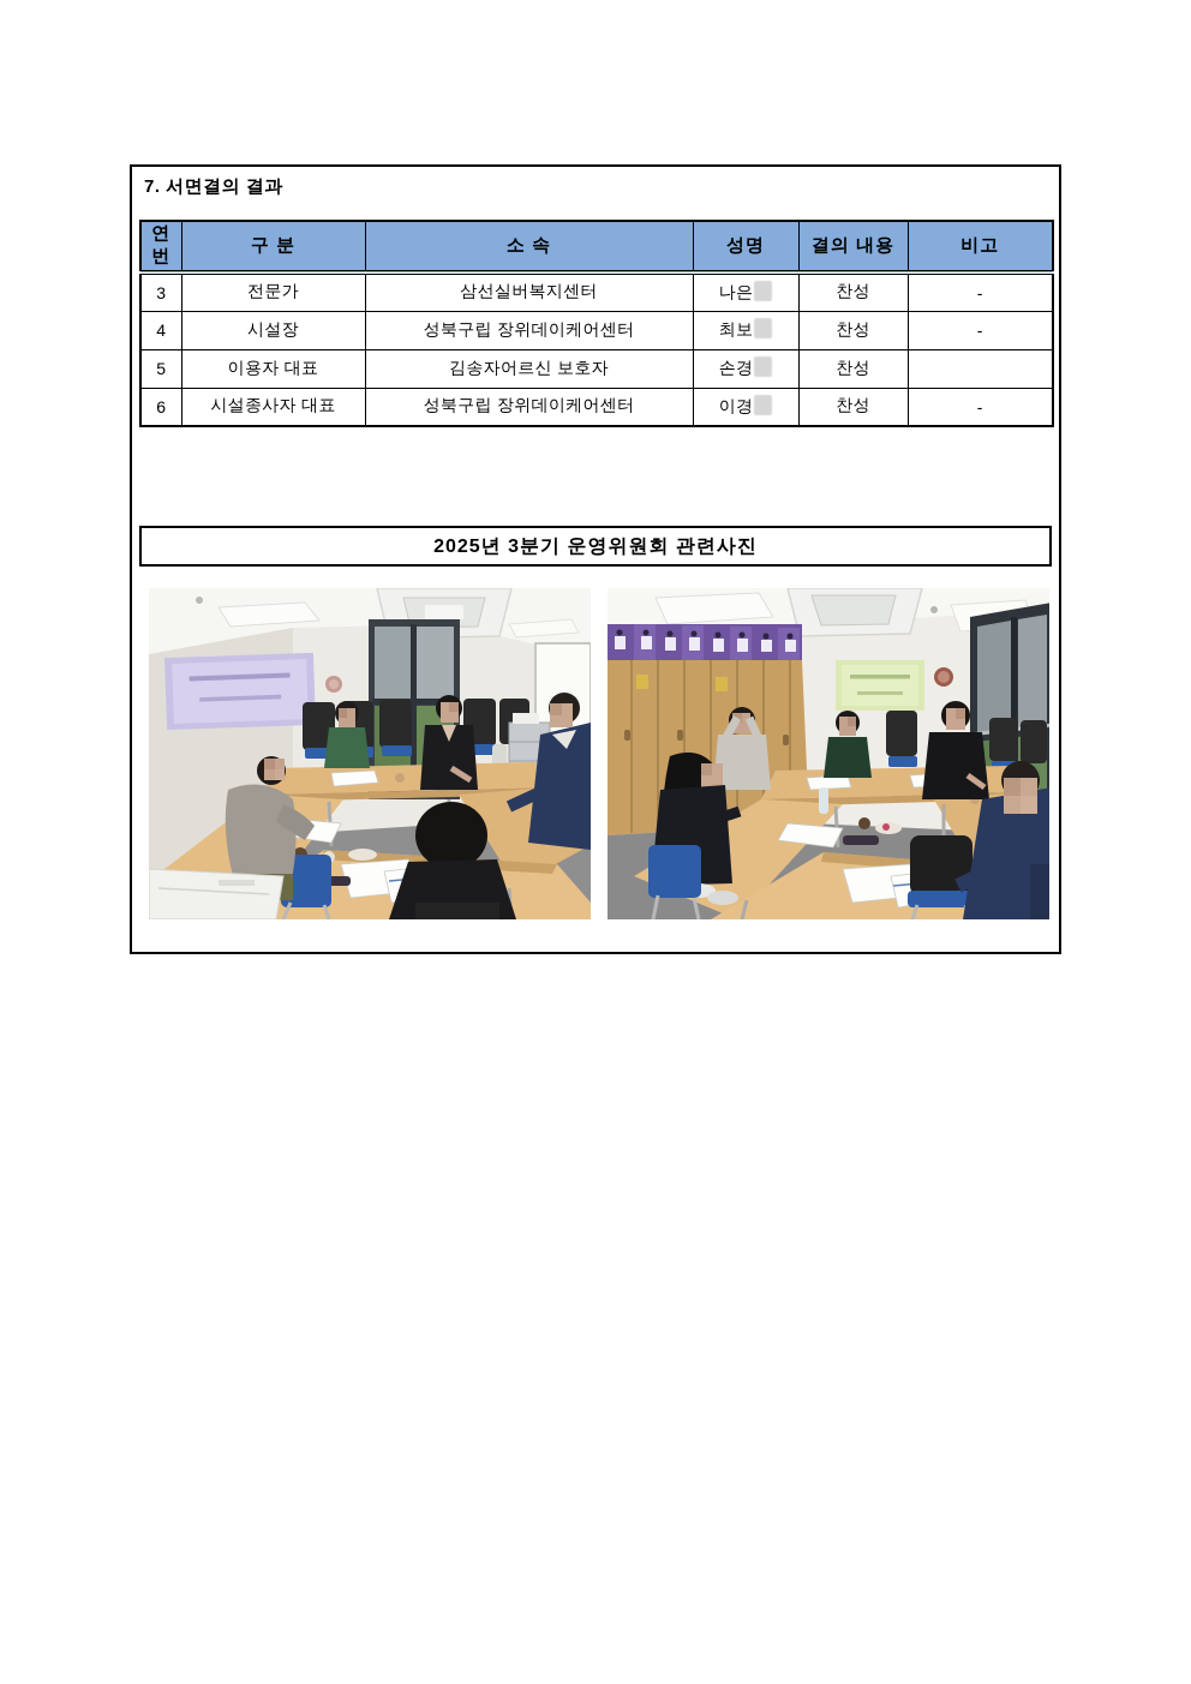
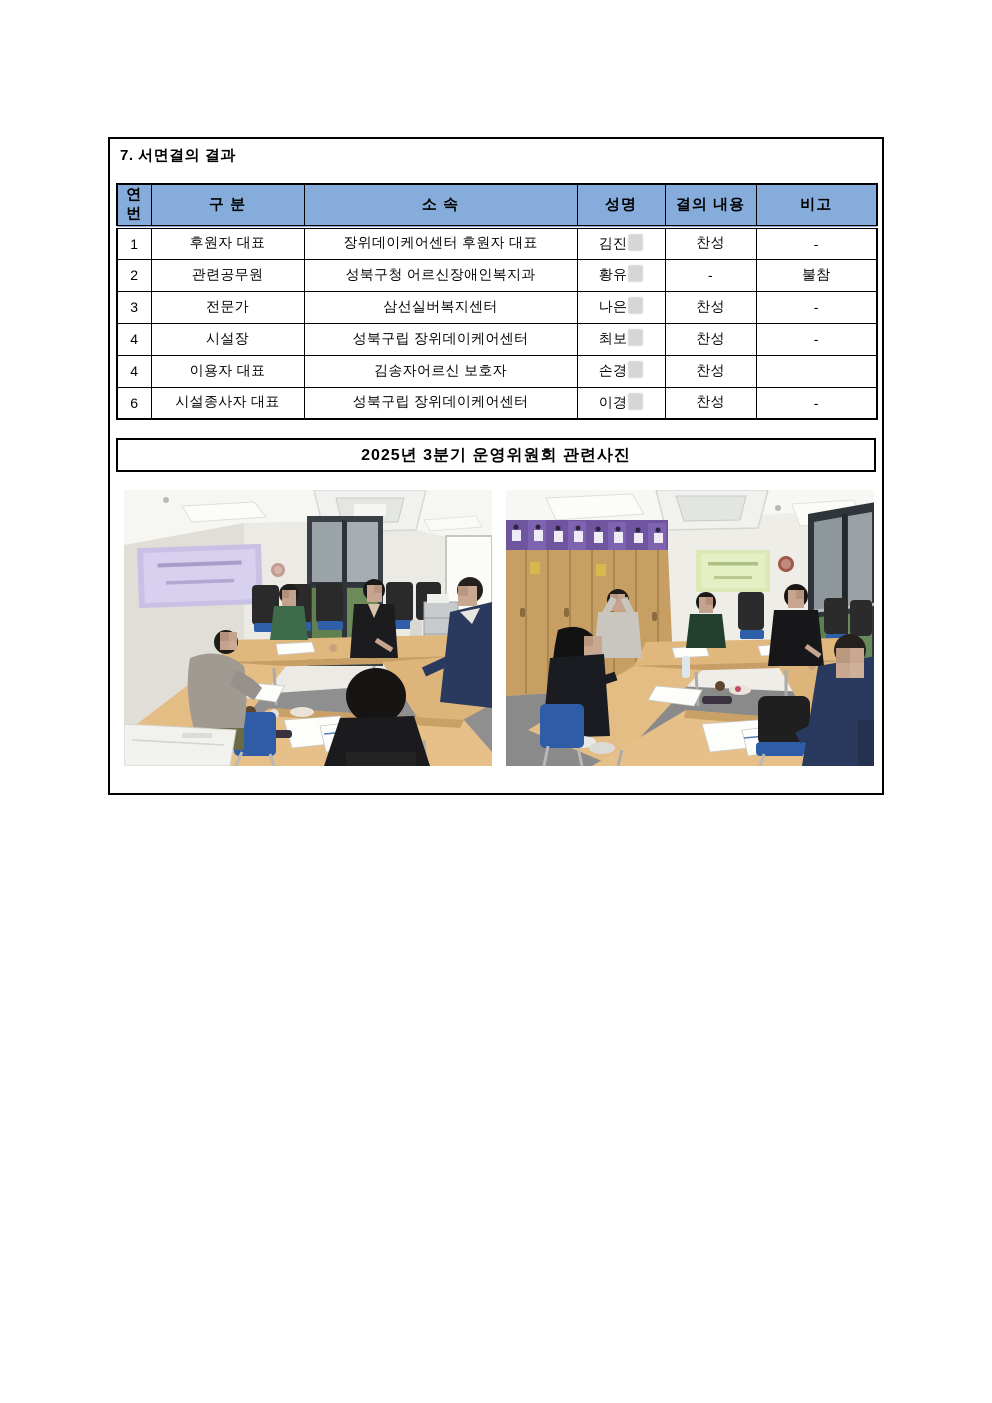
  7. 서면결의 결과
  연번	구 분	소 속	성명	결의 내용	비고
+ 1	후원자 대표	장위데이케어센터 후원자 대표	김진	찬성	-
+ 2	관련공무원	성북구청 어르신장애인복지과	황유	-	불참
  3	전문가	삼선실버복지센터	나은	찬성	-
  4	시설장	성북구립 장위데이케어센터	최보	찬성	-
- 5	이용자 대표	김송자어르신 보호자	손경	찬성
+ 4	이용자 대표	김송자어르신 보호자	손경	찬성
  6	시설종사자 대표	성북구립 장위데이케어센터	이경	찬성	-
  2025년 3분기 운영위원회 관련사진
